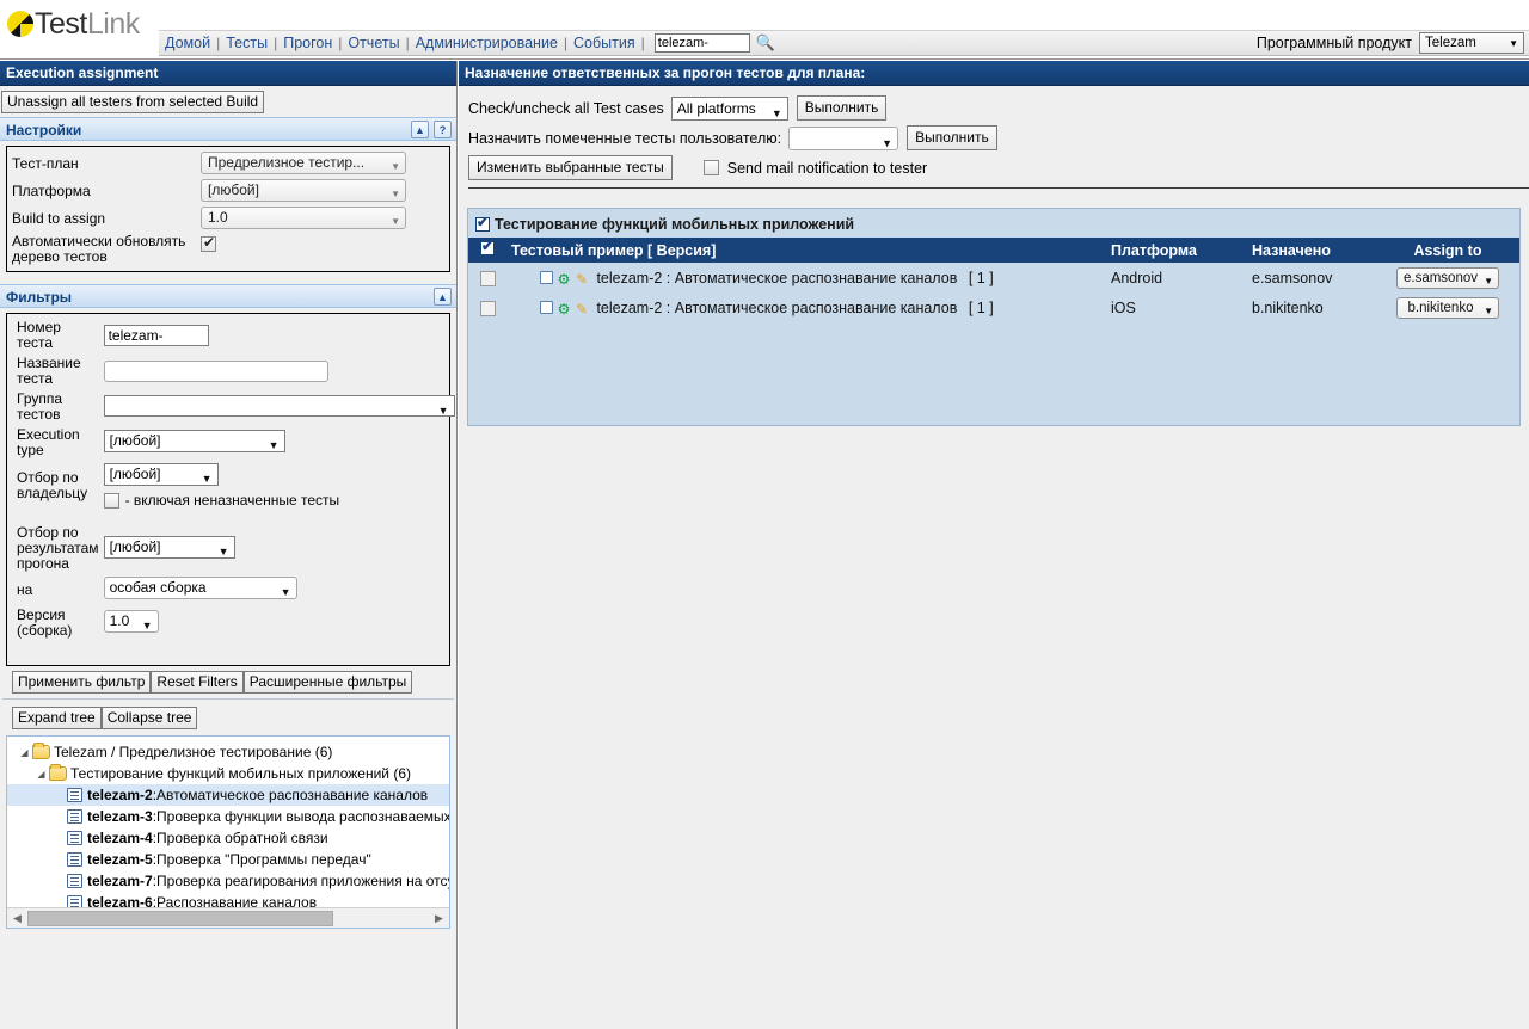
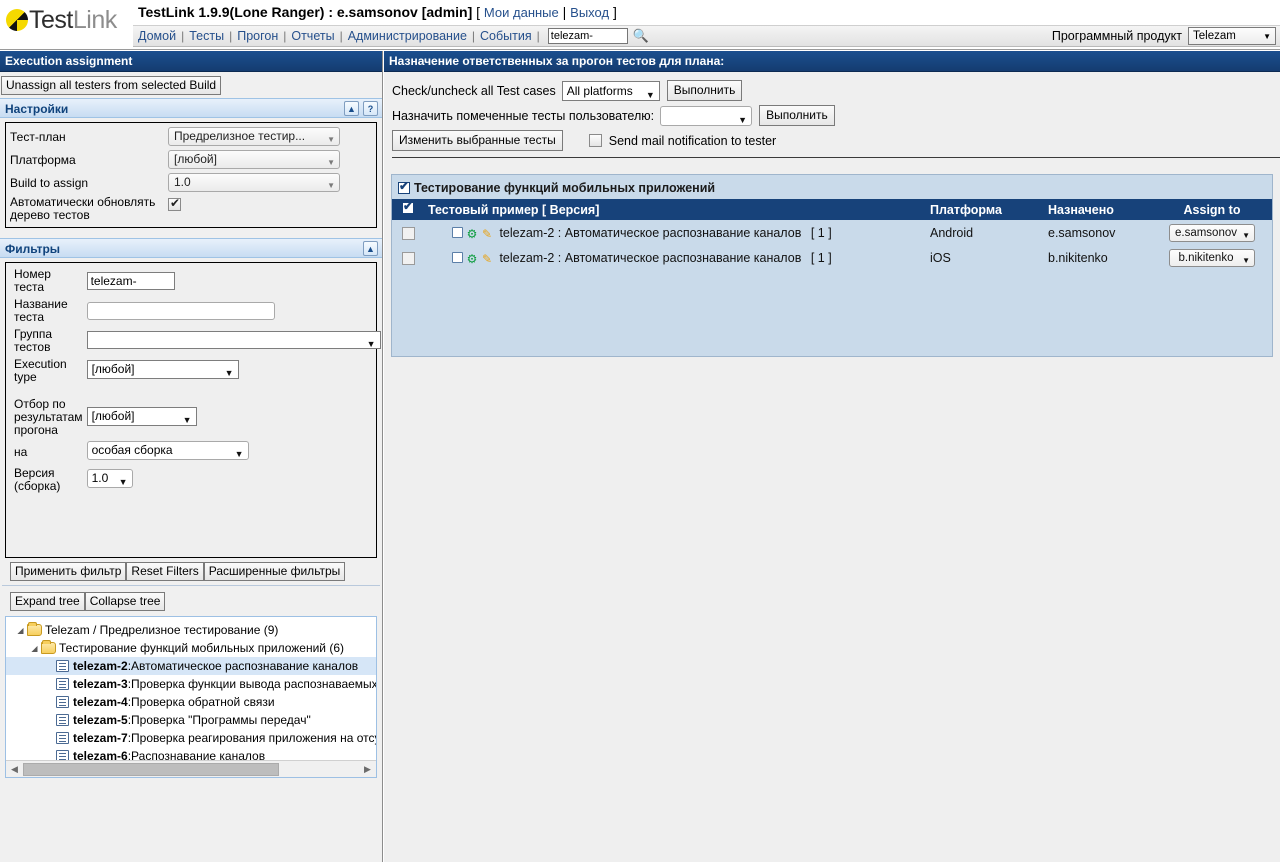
  TestLink
+ TestLink 1.9.9(Lone Ranger) : e.samsonov [admin] [ Мои данные | Выход ]
  Домой
  |
  Тесты
  |
  Прогон
  |
  Отчеты
  |
  Администрирование
  |
  События
  |
  telezam-
  🔍
  Программный продукт
  Telezam
  ▼
  Execution assignment
  Unassign all testers from selected Build
  Настройки
  ▲
  ?
  Тест-план
  Предрелизное тестир...
  ▼
  Платформа
  [любой]
  ▼
  Build to assign
  1.0
  ▼
  Автоматически обновлять дерево тестов
  Фильтры
  ▲
  Номер теста	telezam-
  Название теста
  Группа тестов	▼
  Execution type	[любой] ▼
- Отбор по владельцу	[любой] ▼ - включая неназначенные тесты
  Отбор по результатам прогона	[любой] ▼
  на	особая сборка ▼
  Версия (сборка)	1.0 ▼
  Применить фильтр Reset Filters Расширенные фильтры
  Expand tree Collapse tree
  ◢
- Telezam / Предрелизное тестирование (6)
+ Telezam / Предрелизное тестирование (9)
  ◢
  Тестирование функций мобильных приложений (6)
  telezam-2
  :
  Автоматическое распознавание каналов
  telezam-3
  :
  Проверка функции вывода распознаваемых
  telezam-4
  :
  Проверка обратной связи
  telezam-5
  :
  Проверка "Программы передач"
  telezam-7
  :
  Проверка реагирования приложения на отс
  telezam-6
  :
  Распознавание каналов
  ◀
  ▶
  Назначение ответственных за прогон тестов для плана:
  Check/uncheck all Test cases
  All platforms
  ▼
  Выполнить
  Назначить помеченные тесты пользователю:
  ▼
  Выполнить
  Изменить выбранные тесты
  Send mail notification to tester
  Тестирование функций мобильных приложений
  	Тестовый пример [ Версия]	Платформа	Назначено	Assign to
  	⚙ ✎ telezam-2 : Автоматическое распознавание каналов [ 1 ]	Android	e.samsonov	e.samsonov ▼
  	⚙ ✎ telezam-2 : Автоматическое распознавание каналов [ 1 ]	iOS	b.nikitenko	b.nikitenko ▼
